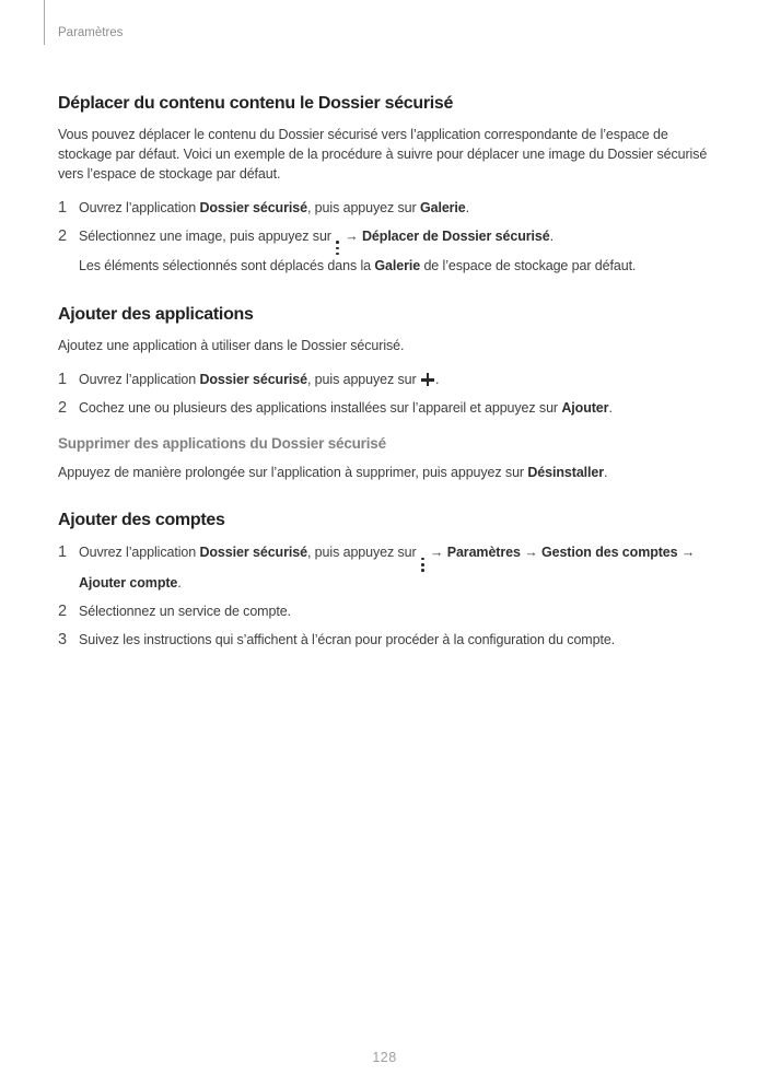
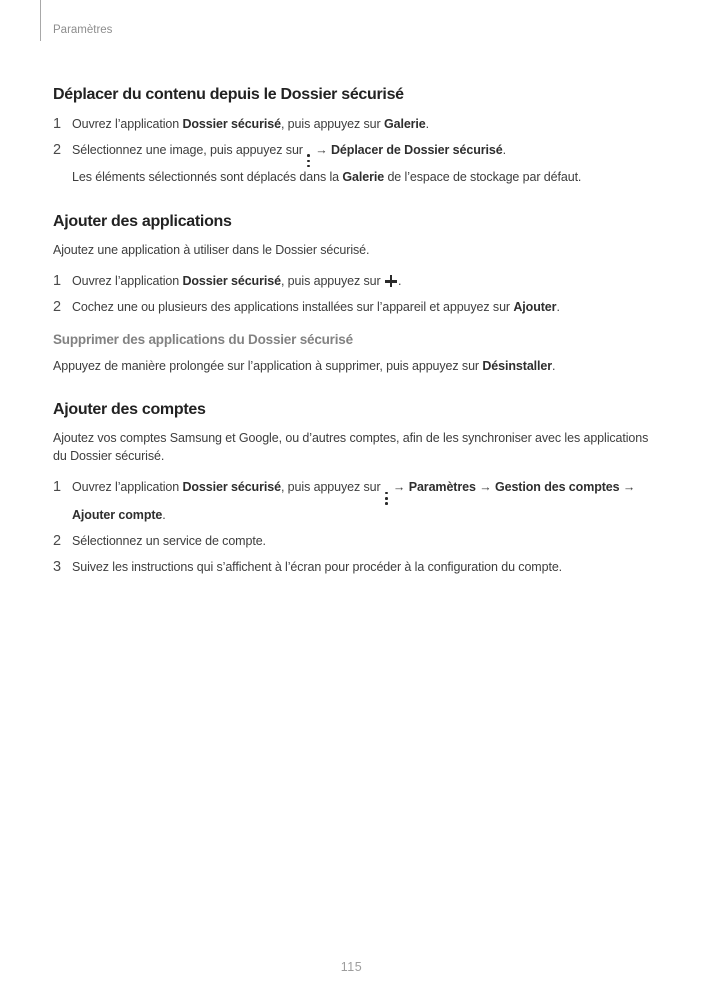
  Paramètres
- Déplacer du contenu contenu le Dossier sécurisé
+ Déplacer du contenu depuis le Dossier sécurisé
- Vous pouvez déplacer le contenu du Dossier sécurisé vers l’application correspondante de l’espace de
- stockage par défaut. Voici un exemple de la procédure à suivre pour déplacer une image du Dossier sécurisé
- vers l’espace de stockage par défaut.
  1
  Ouvrez l’application Dossier sécurisé, puis appuyez sur Galerie.
  2
  Sélectionnez une image, puis appuyez sur → Déplacer de Dossier sécurisé.
  Les éléments sélectionnés sont déplacés dans la Galerie de l’espace de stockage par défaut.
  Ajouter des applications
  Ajoutez une application à utiliser dans le Dossier sécurisé.
  1
  Ouvrez l’application Dossier sécurisé, puis appuyez sur .
  2
  Cochez une ou plusieurs des applications installées sur l’appareil et appuyez sur Ajouter.
  Supprimer des applications du Dossier sécurisé
  Appuyez de manière prolongée sur l’application à supprimer, puis appuyez sur Désinstaller.
  Ajouter des comptes
+ Ajoutez vos comptes Samsung et Google, ou d’autres comptes, afin de les synchroniser avec les applications
+ du Dossier sécurisé.
  1
  Ouvrez l’application Dossier sécurisé, puis appuyez sur → Paramètres → Gestion des comptes →
  Ajouter compte.
  2
  Sélectionnez un service de compte.
  3
  Suivez les instructions qui s’affichent à l’écran pour procéder à la configuration du compte.
- 128
+ 115
